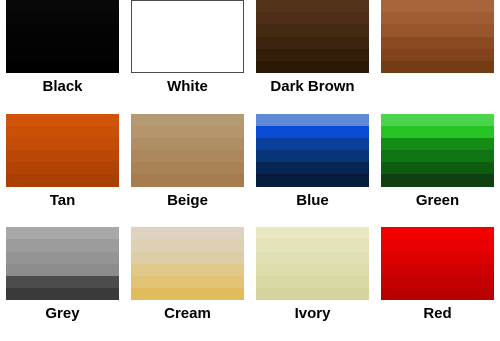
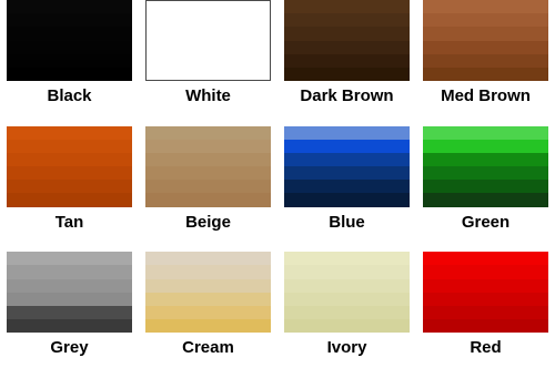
  Black
  White
  Dark Brown
+ Med Brown
  Tan
  Beige
  Blue
  Green
  Grey
  Cream
  Ivory
  Red
